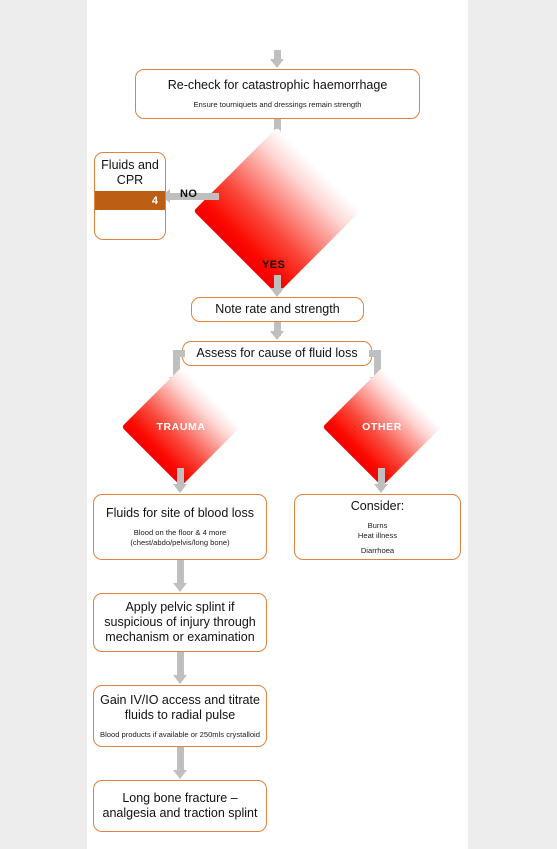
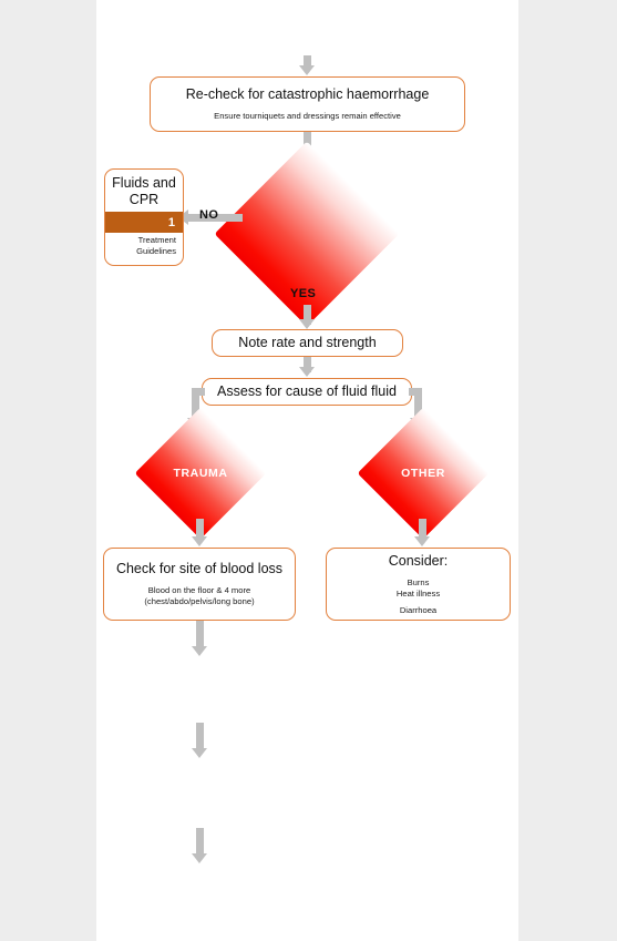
  Re-check for catastrophic haemorrhage
- Ensure tourniquets and dressings remain strength
+ Ensure tourniquets and dressings remain effective
  NO
  Fluids and
  CPR
- 4
+ 1
+ Treatment
+ Guidelines
  YES
  Note rate and strength
- Assess for cause of fluid loss
+ Assess for cause of fluid fluid
  TRAUMA
  OTHER
- Fluids for site of blood loss
+ Check for site of blood loss
  Blood on the floor & 4 more
  (chest/abdo/pelvis/long bone)
  Consider:
  Burns
  Heat illness
  Diarrhoea
- Apply pelvic splint if
- suspicious of injury through
- mechanism or examination
- Gain IV/IO access and titrate
- fluids to radial pulse
- Blood products if available or 250mls crystalloid
- Long bone fracture –
- analgesia and traction splint
